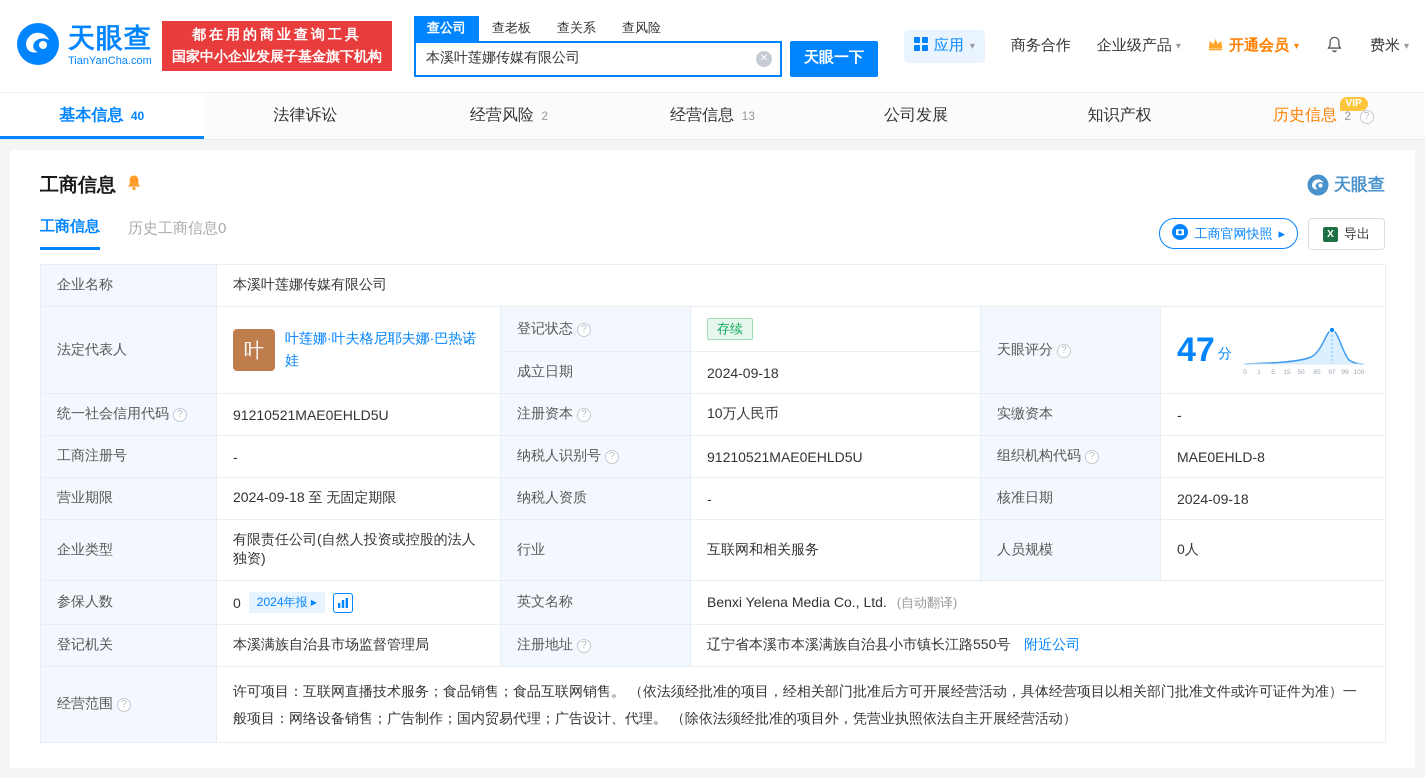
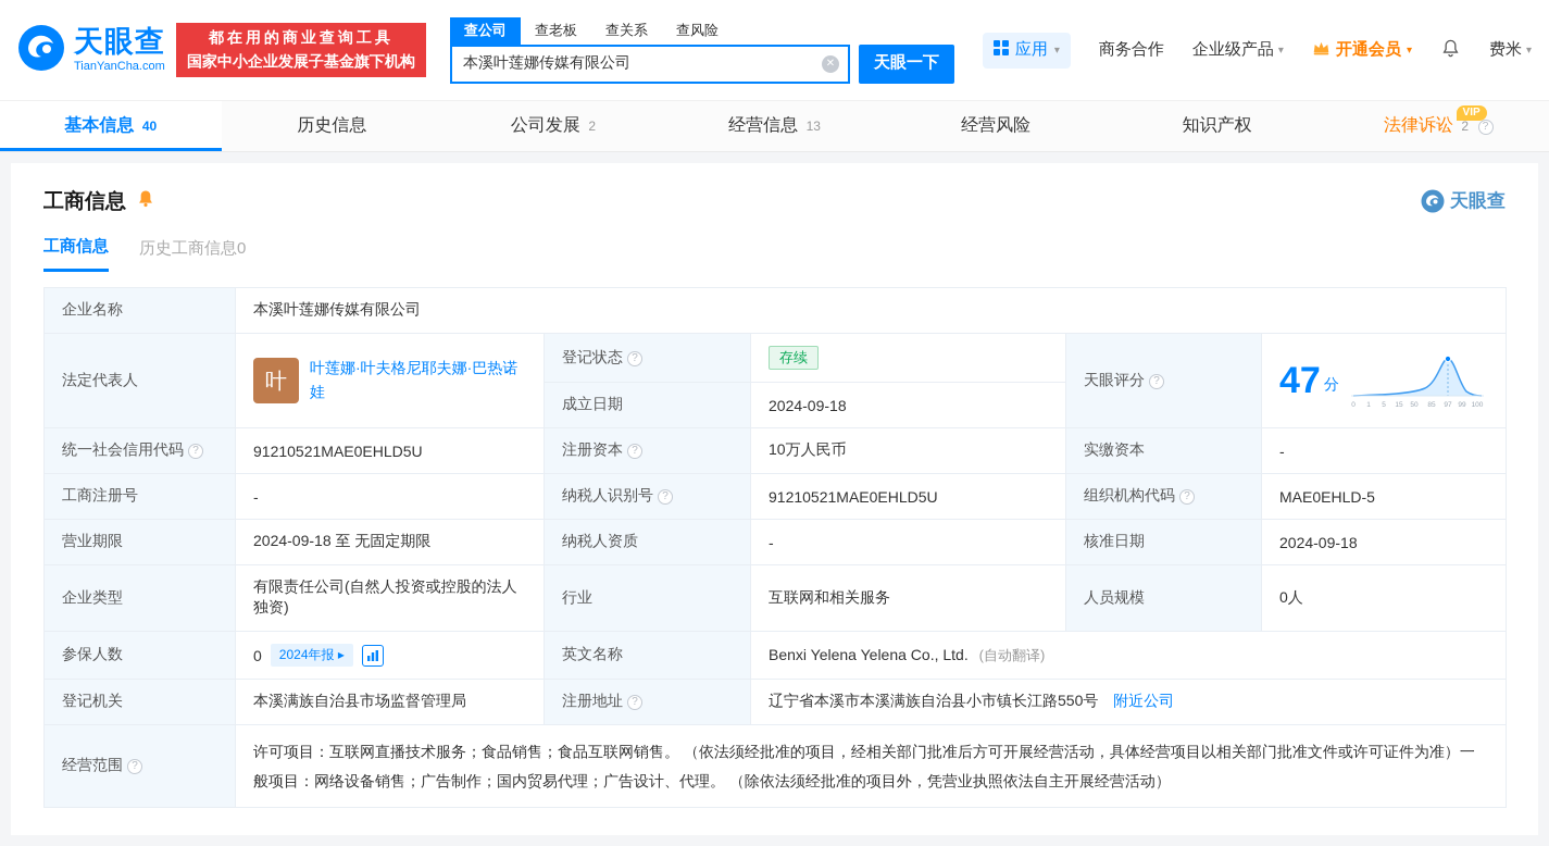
  天眼查
  TianYanCha.com
  都在用的商业查询工具
  国家中小企业发展子基金旗下机构
  查公司
  查老板
  查关系
  查风险
  本溪叶莲娜传媒有限公司
  ✕
  天眼一下
  应用
  ▾
  商务合作
  企业级产品
  ▾
  开通会员
  ▾
  费米
  ▾
  基本信息 40
- 法律诉讼
+ 历史信息
- 经营风险 2
+ 公司发展 2
  经营信息 13
- 公司发展
+ 经营风险
  知识产权
  VIP
- 历史信息 2 ?
+ 法律诉讼 2 ?
  工商信息
  天眼查
  工商信息
  历史工商信息0
- 工商官网快照
- ▸
- X
- 导出
  企业名称	本溪叶莲娜传媒有限公司
  成立日期	2024-09-18
  统一社会信用代码 ?	91210521MAE0EHLD5U	注册资本 ?	10万人民币	实缴资本	-
- 工商注册号	-	纳税人识别号 ?	91210521MAE0EHLD5U	组织机构代码 ?	MAE0EHLD-8
+ 工商注册号	-	纳税人识别号 ?	91210521MAE0EHLD5U	组织机构代码 ?	MAE0EHLD-5
  营业期限	2024-09-18 至 无固定期限	纳税人资质	-	核准日期	2024-09-18
  企业类型	有限责任公司(自然人投资或控股的法人独资)	行业	互联网和相关服务	人员规模	0人
- 参保人数	0 2024年报 ▸	英文名称	Benxi Yelena Media Co., Ltd. (自动翻译)
+ 参保人数	0 2024年报 ▸	英文名称	Benxi Yelena Yelena Co., Ltd. (自动翻译)
  登记机关	本溪满族自治县市场监督管理局	注册地址 ?	辽宁省本溪市本溪满族自治县小市镇长江路550号 附近公司
  经营范围 ?	许可项目：互联网直播技术服务；食品销售；食品互联网销售。 （依法须经批准的项目，经相关部门批准后方可开展经营活动，具体经营项目以相关部门批准文件或许可证件为准）一般项目：网络设备销售；广告制作；国内贸易代理；广告设计、代理。 （除依法须经批准的项目外，凭营业执照依法自主开展经营活动）
